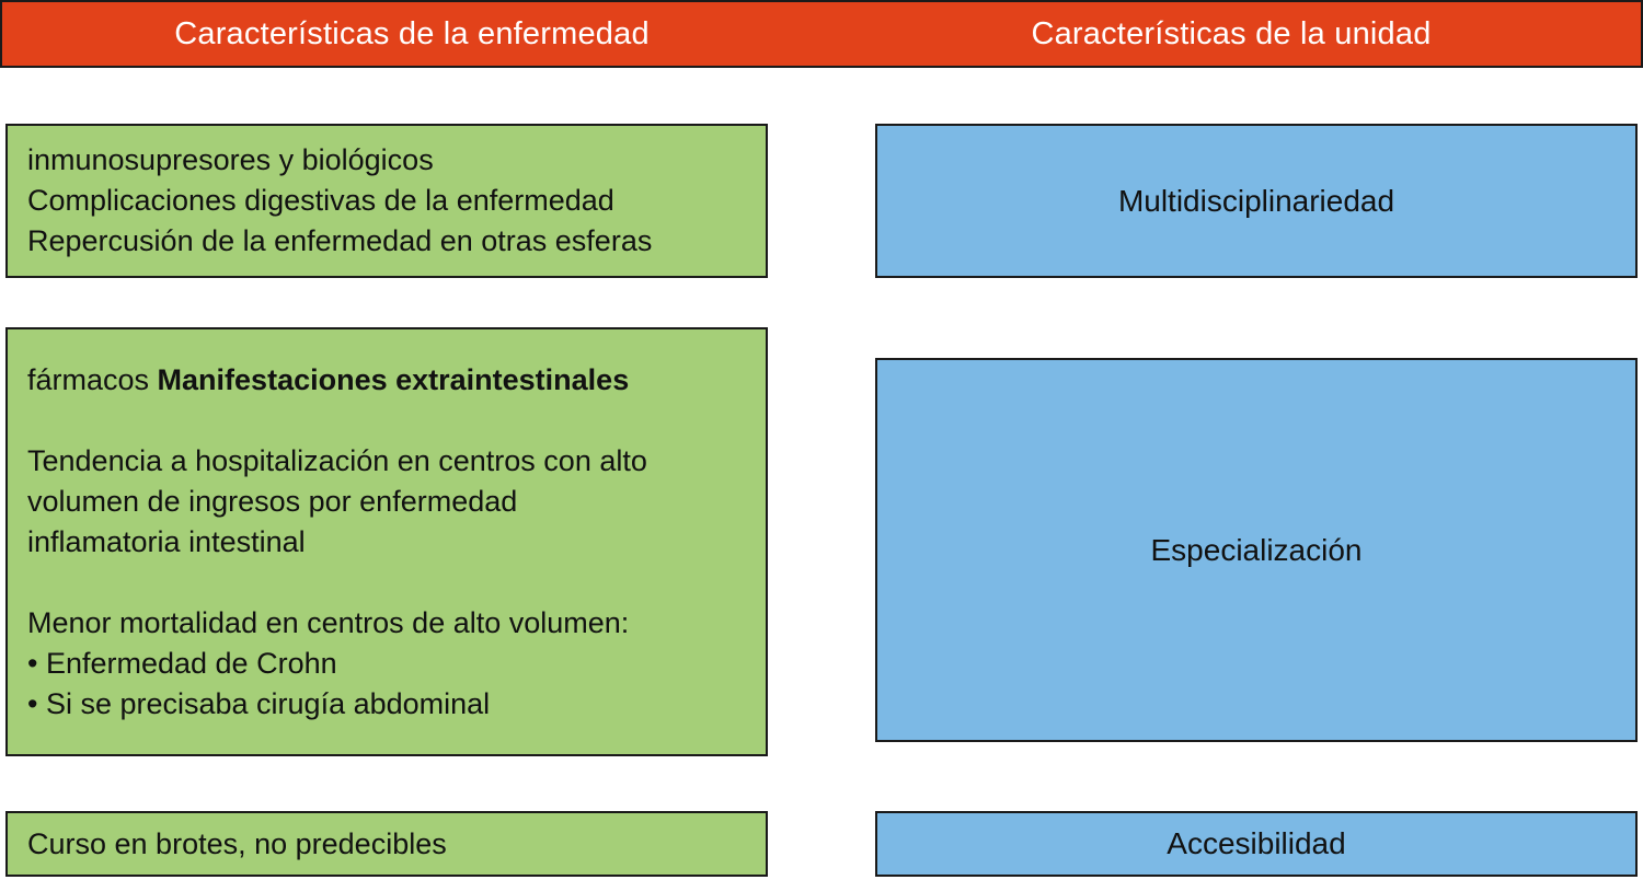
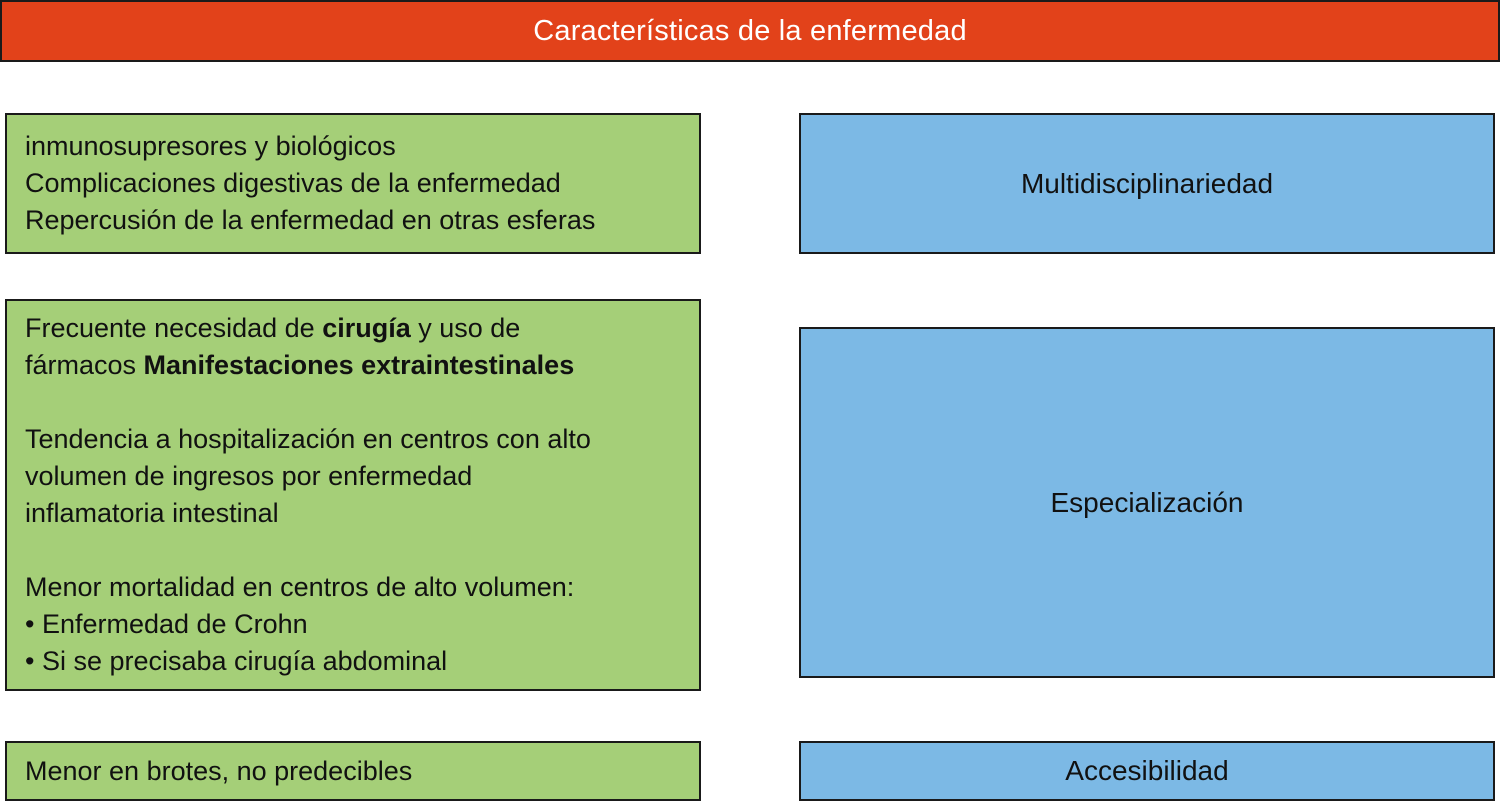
  Características de la enfermedad
- Características de la unidad
  inmunosupresores y biológicos
  Complicaciones digestivas de la enfermedad
  Repercusión de la enfermedad en otras esferas
+ Frecuente necesidad de cirugía y uso de
  fármacos Manifestaciones extraintestinales
  Tendencia a hospitalización en centros con alto
  volumen de ingresos por enfermedad
  inflamatoria intestinal
  Menor mortalidad en centros de alto volumen:
  • Enfermedad de Crohn
  • Si se precisaba cirugía abdominal
- Curso en brotes, no predecibles
+ Menor en brotes, no predecibles
  Multidisciplinariedad
  Especialización
  Accesibilidad
